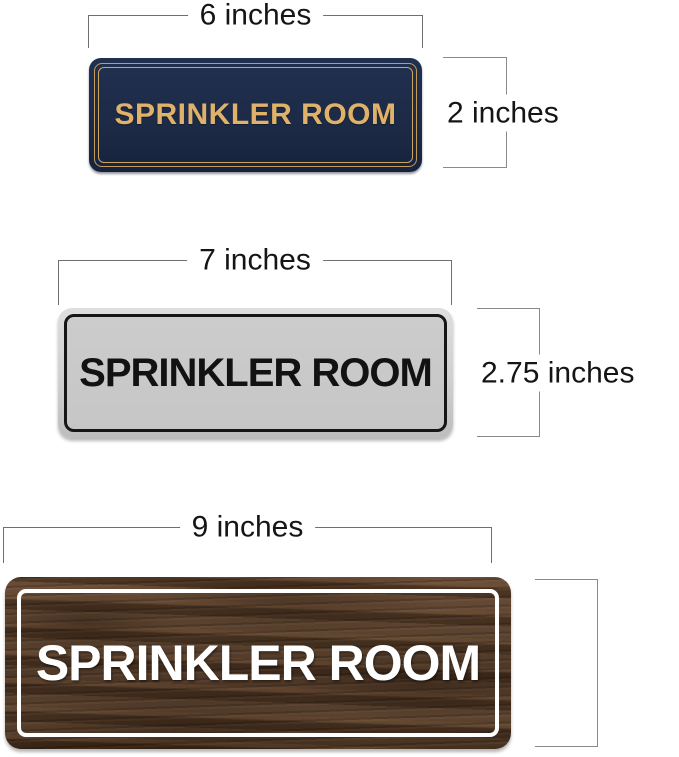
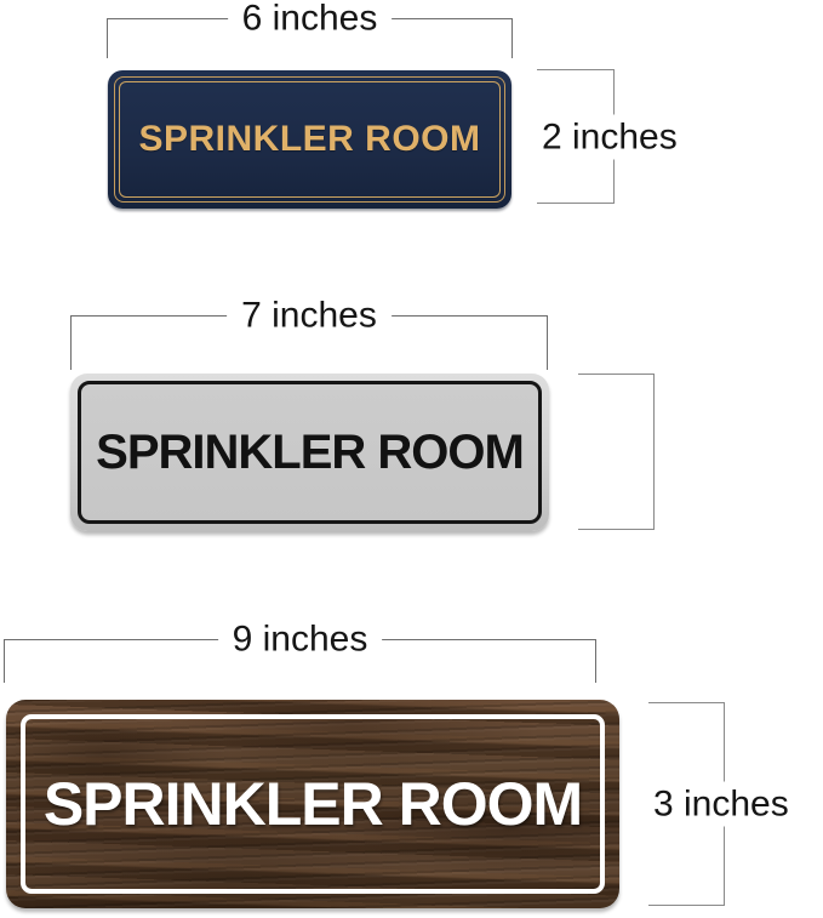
  6 inches
  SPRINKLER ROOM
  2 inches
  7 inches
  SPRINKLER ROOM
- 2.75 inches
  9 inches
  SPRINKLER ROOM
+ 3 inches
